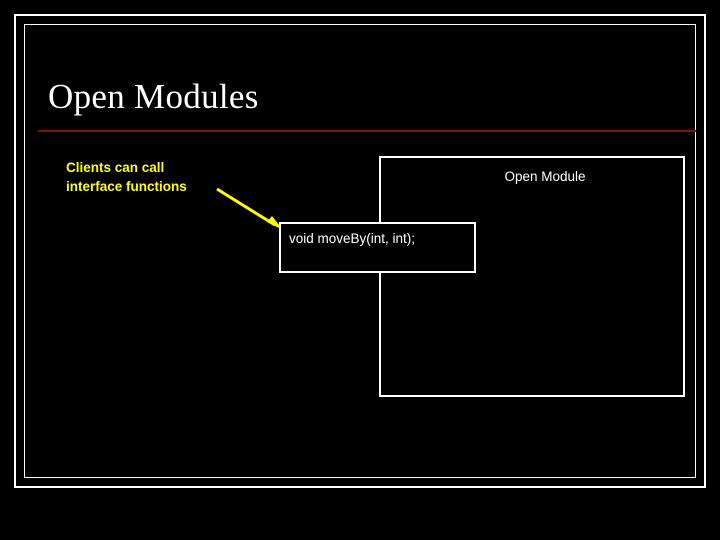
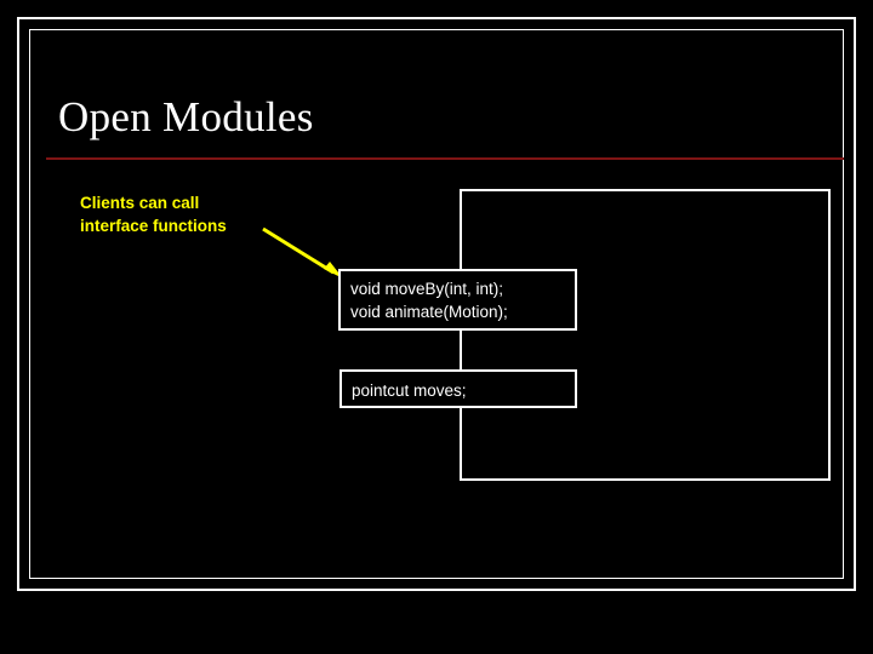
  Open Modules
  Clients can call
  interface functions
- Open Module
  void moveBy(int, int);
+ void animate(Motion);
+ pointcut moves;
